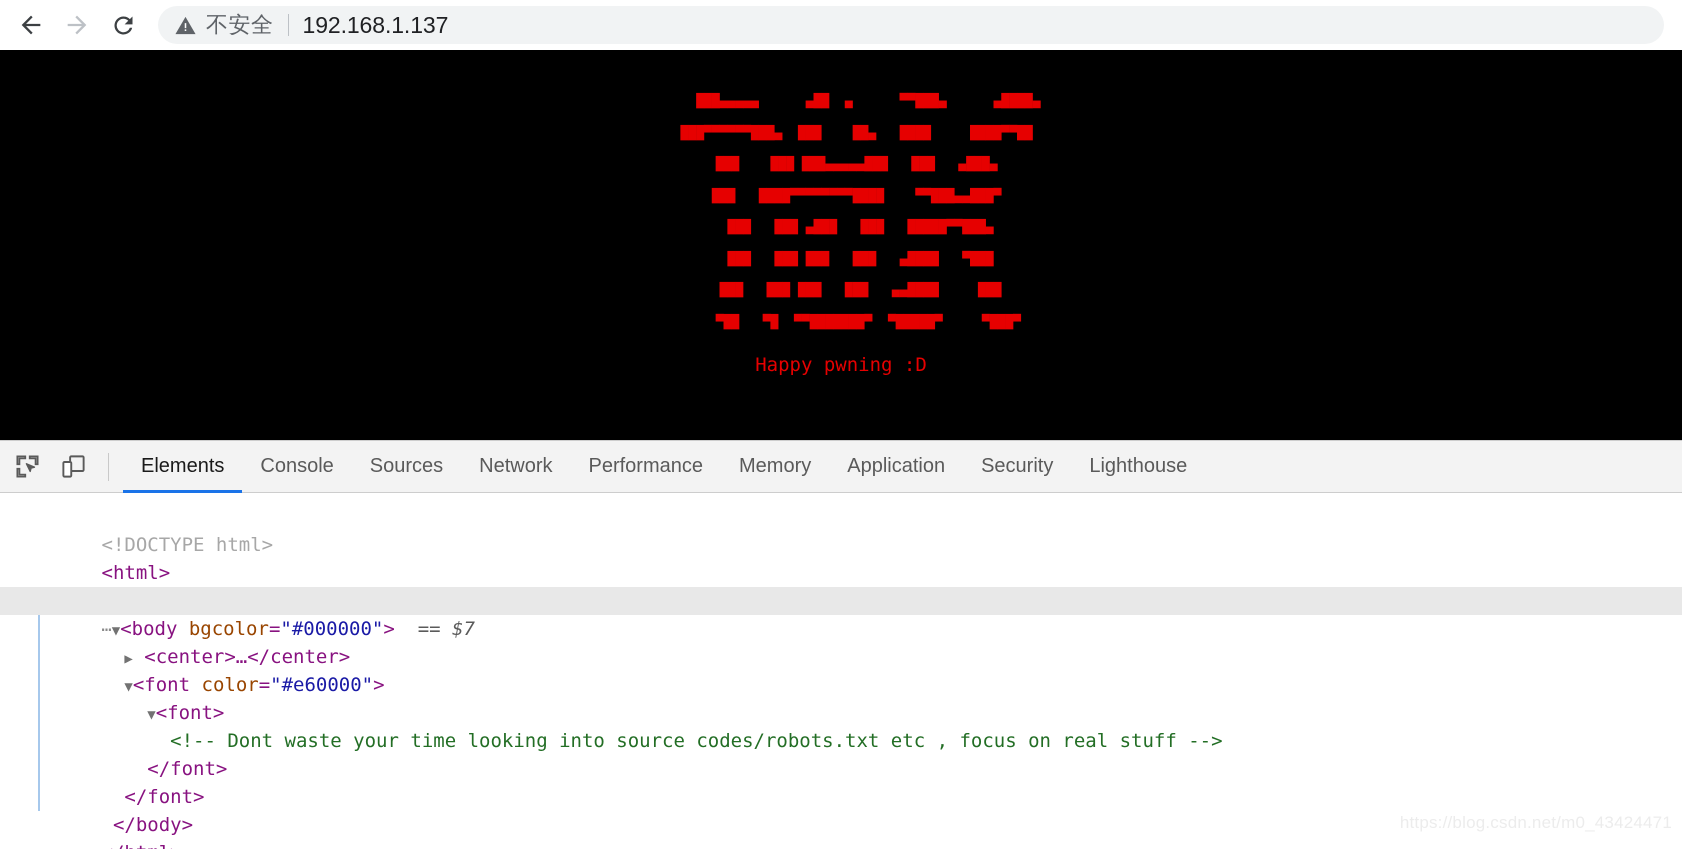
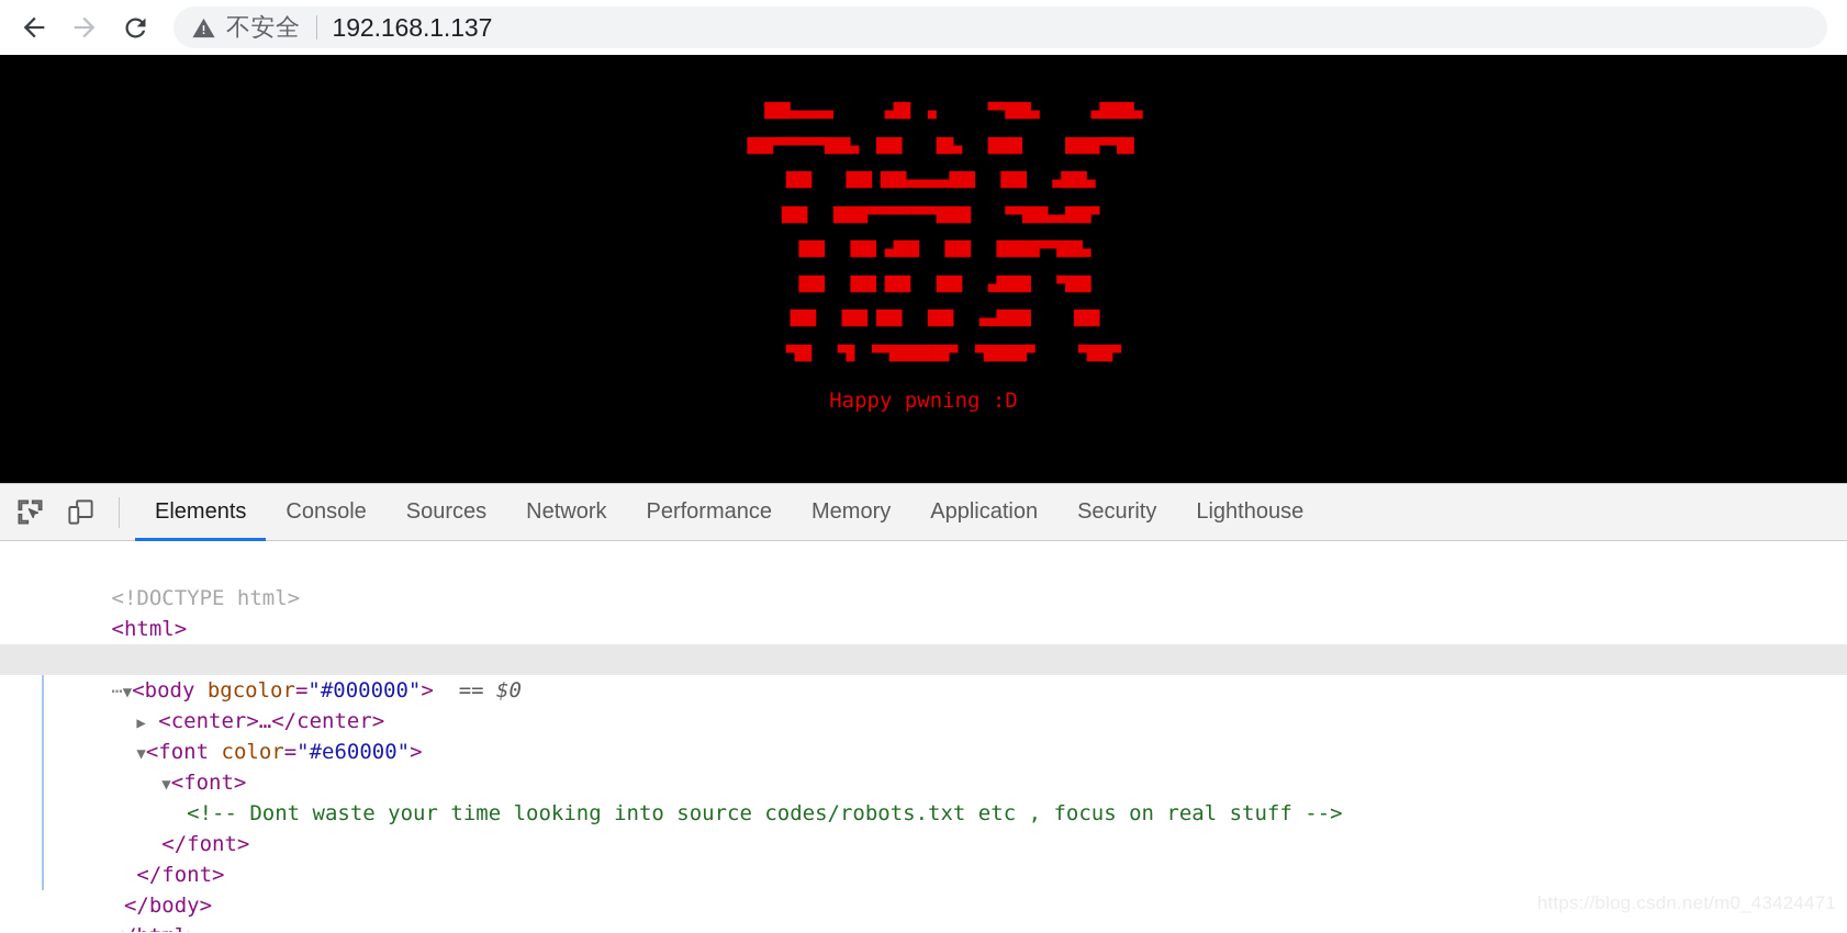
  不安全
  192.168.1.137
  ███▄▄▄▄▄ ▄██ ▄ ▀▀███▄ ▄████▄
  ███▀▀▀▀▀▀███▄ ███ ██▄ ████ ████▀▀██
  ███ ███ ███▄▄▄▄▄███ ███ ▄███▄
  ███ ████▀▀▀▀▀▀▀▀████ ▀▀███▄▄███▀
  ███ ███ ▄███ ███ █████▀▀███▄
  ███ ███ ███ ███ ▄████ ▀███
  ███ ███ ███ ███ ▄▄████ ███
  ▀██ ▀█ ▀▀███████▀ ▀█████▀ ▀███▀
  Happy pwning :D
  Elements
  Console
  Sources
  Network
  Performance
  Memory
  Application
  Security
  Lighthouse
  <!DOCTYPE html>
  <html>
- ⋯▼<body bgcolor="#000000"> == $7
+ ⋯▼<body bgcolor="#000000"> == $0
  ▶ <center>…</center>
  ▼<font color="#e60000">
  ▼<font>
  <!-- Dont waste your time looking into source codes/robots.txt etc , focus on real stuff -->
  </font>
  </font>
  </body>
